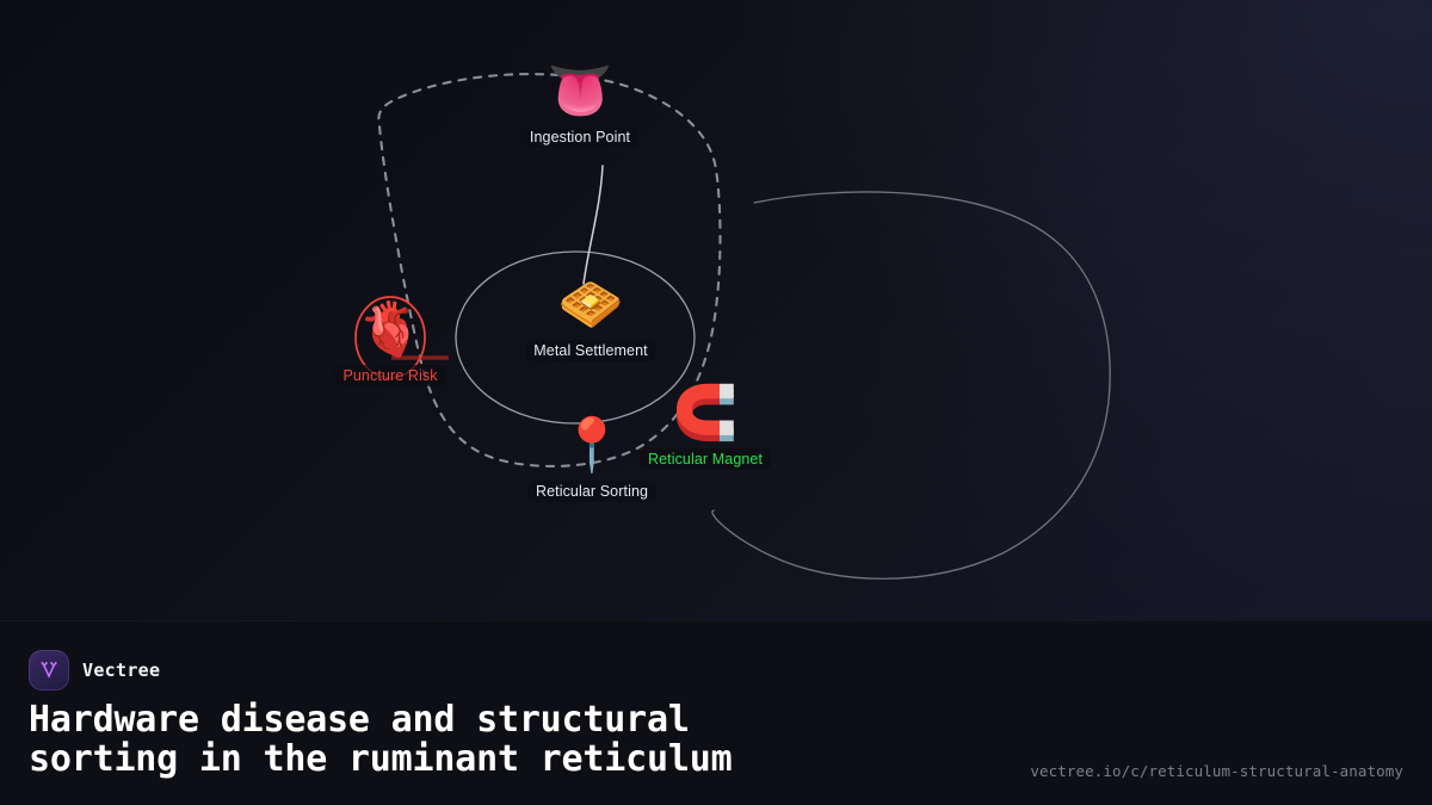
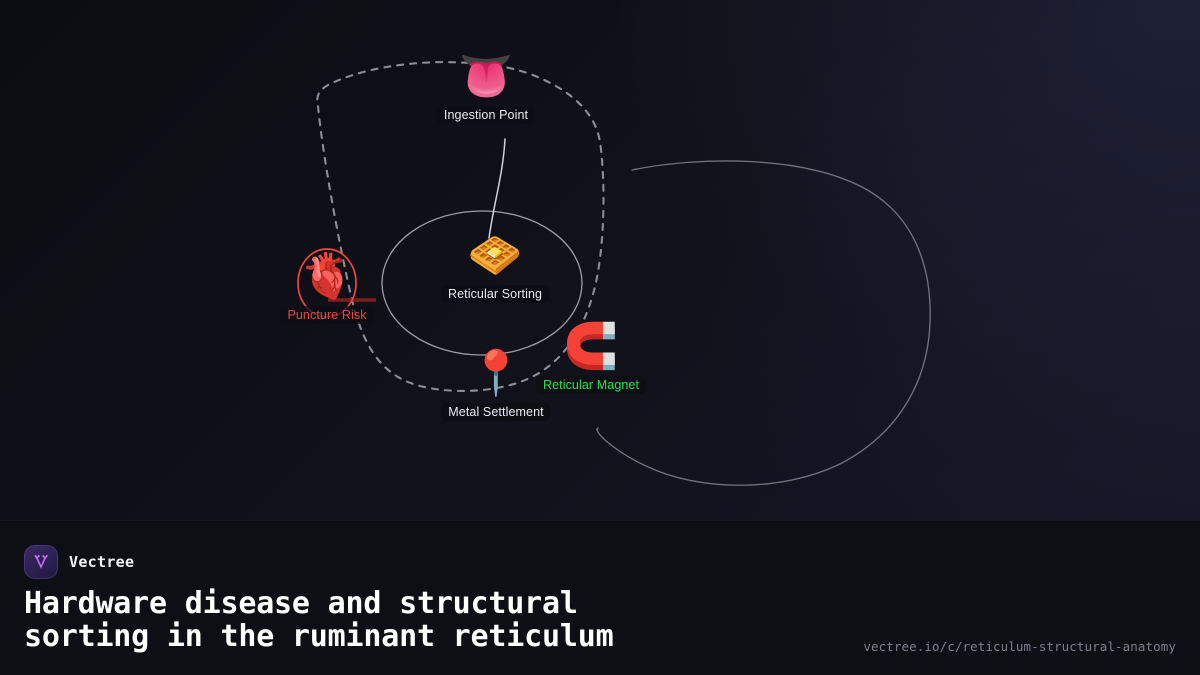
  👅
  Ingestion Point
  🧇
- Metal Settlement
+ Reticular Sorting
  🫀
  Puncture Risk
  📍
- Reticular Sorting
+ Metal Settlement
  🧲
  Reticular Magnet
  Vectree
  Hardware disease and structural
  sorting in the ruminant reticulum
  vectree.io/c/reticulum-structural-anatomy
